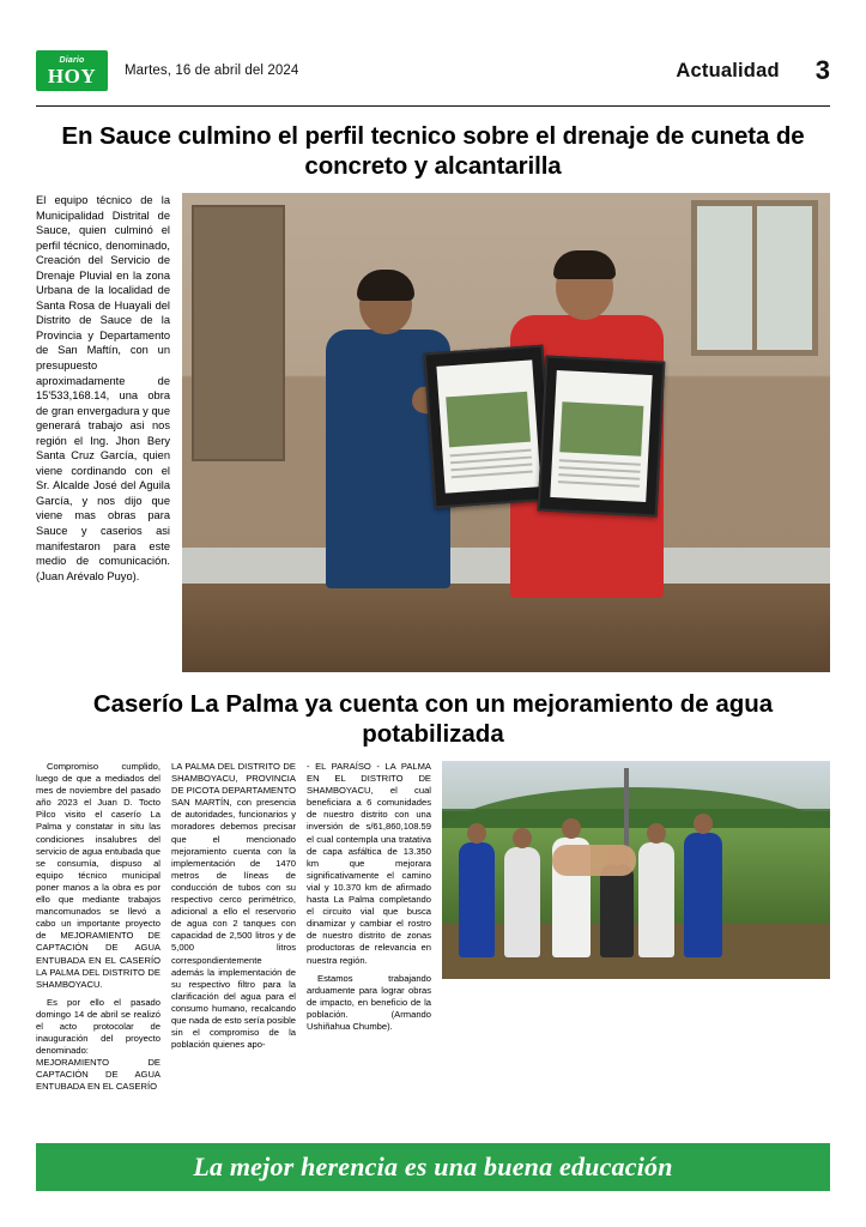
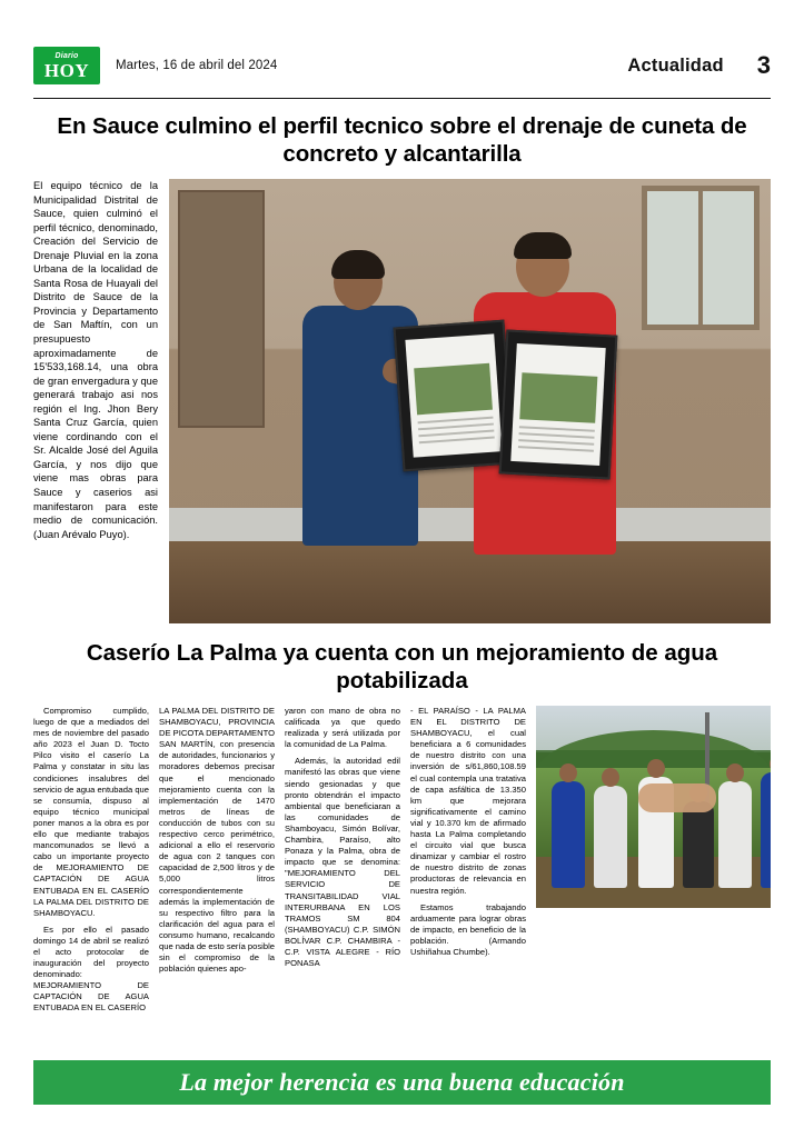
  HOY
  Martes, 16 de abril del 2024
  Actualidad
  3
  En Sauce culmino el perfil tecnico sobre el drenaje de cuneta de concreto y alcantarilla
  El equipo técnico de la Municipalidad Distrital de Sauce, quien culminó el perfil técnico, denominado, Creación del Servicio de Drenaje Pluvial en la zona Urbana de la localidad de Santa Rosa de Huayali del Distrito de Sauce de la Provincia y Departamento de San Maftín, con un presupuesto aproximadamente de 15'533,168.14, una obra de gran envergadura y que generará trabajo asi nos región el Ing. Jhon Bery Santa Cruz García, quien viene cordinando con el Sr. Alcalde José del Aguila García, y nos dijo que viene mas obras para Sauce y caserios asi manifestaron para este medio de comunicación. (Juan Arévalo Puyo).
  Caserío La Palma ya cuenta con un mejoramiento de agua potabilizada
  Compromiso cumplido, luego de que a mediados del mes de noviembre del pasado año 2023 el Juan D. Tocto Pilco visito el caserío La Palma y constatar in situ las condiciones insalubres del servicio de agua entubada que se consumía, dispuso al equipo técnico municipal poner manos a la obra es por ello que mediante trabajos mancomunados se llevó a cabo un importante proyecto de MEJORAMIENTO DE CAPTACIÓN DE AGUA ENTUBADA EN EL CASERÍO LA PALMA DEL DISTRITO DE SHAMBOYACU.
  Es por ello el pasado domingo 14 de abril se realizó el acto protocolar de inauguración del proyecto denominado: MEJORAMIENTO DE CAPTACIÓN DE AGUA ENTUBADA EN EL CASERÍO
  LA PALMA DEL DISTRITO DE SHAMBOYACU, PROVINCIA DE PICOTA DEPARTAMENTO SAN MARTÍN, con presencia de autoridades, funcionarios y moradores debemos precisar que el mencionado mejoramiento cuenta con la implementación de 1470 metros de líneas de conducción de tubos con su respectivo cerco perimétrico, adicional a ello el reservorio de agua con 2 tanques con capacidad de 2,500 litros y de 5,000 litros correspondientemente además la implementación de su respectivo filtro para la clarificación del agua para el consumo humano, recalcando que nada de esto sería posible sin el compromiso de la población quienes apo-
+ yaron con mano de obra no calificada ya que quedo realizada y será utilizada por la comunidad de La Palma.
+ Además, la autoridad edil manifestó las obras que viene siendo gesionadas y que pronto obtendrán el impacto ambiental que beneficiaran a las comunidades de Shamboyacu, Simón Bolívar, Chambira, Paraíso, alto Ponaza y la Palma, obra de impacto que se denomina: "MEJORAMIENTO DEL SERVICIO DE TRANSITABILIDAD VIAL INTERURBANA EN LOS TRAMOS SM 804 (SHAMBOYACU) C.P. SIMÓN BOLÍVAR C.P. CHAMBIRA - C.P. VISTA ALEGRE - RÍO PONASA
  - EL PARAÍSO - LA PALMA EN EL DISTRITO DE SHAMBOYACU, el cual beneficiara a 6 comunidades de nuestro distrito con una inversión de s/61,860,108.59 el cual contempla una tratativa de capa asfáltica de 13.350 km que mejorara significativamente el camino vial y 10.370 km de afirmado hasta La Palma completando el circuito vial que busca dinamizar y cambiar el rostro de nuestro distrito de zonas productoras de relevancia en nuestra región.
  Estamos trabajando arduamente para lograr obras de impacto, en beneficio de la población. (Armando Ushiñahua Chumbe).
  La mejor herencia es una buena educación
